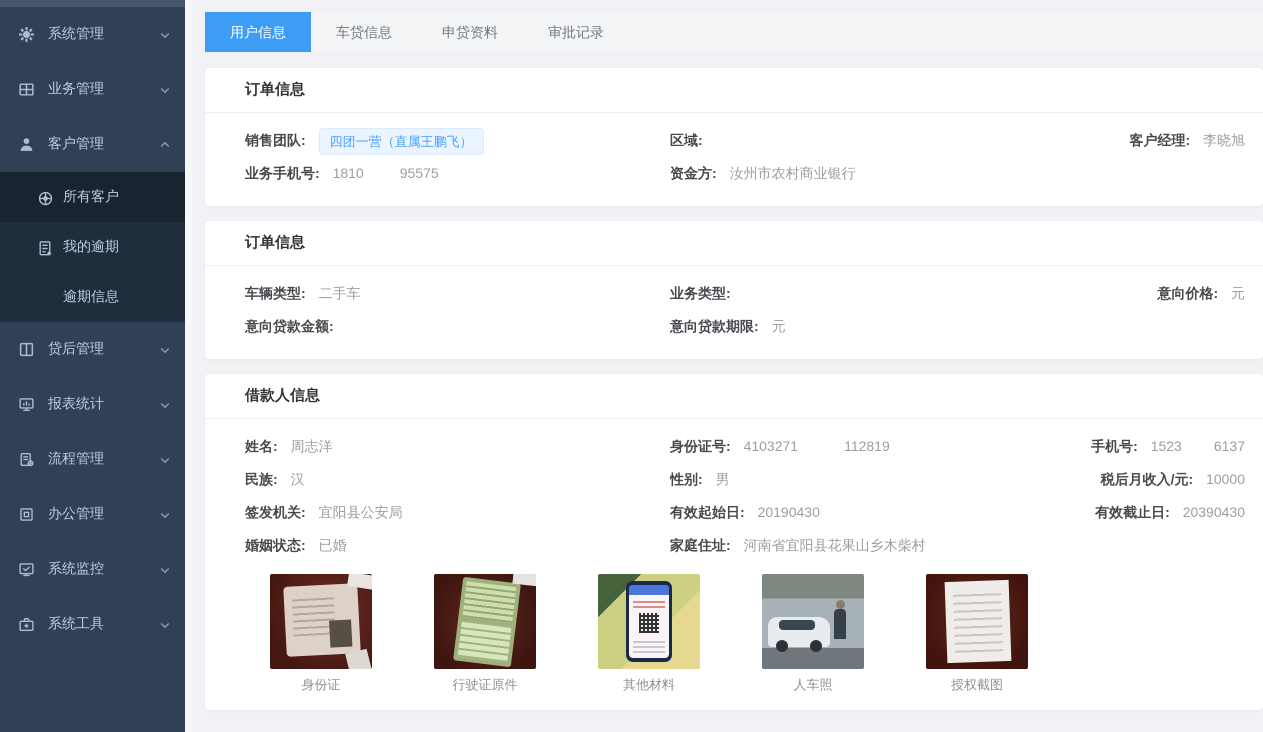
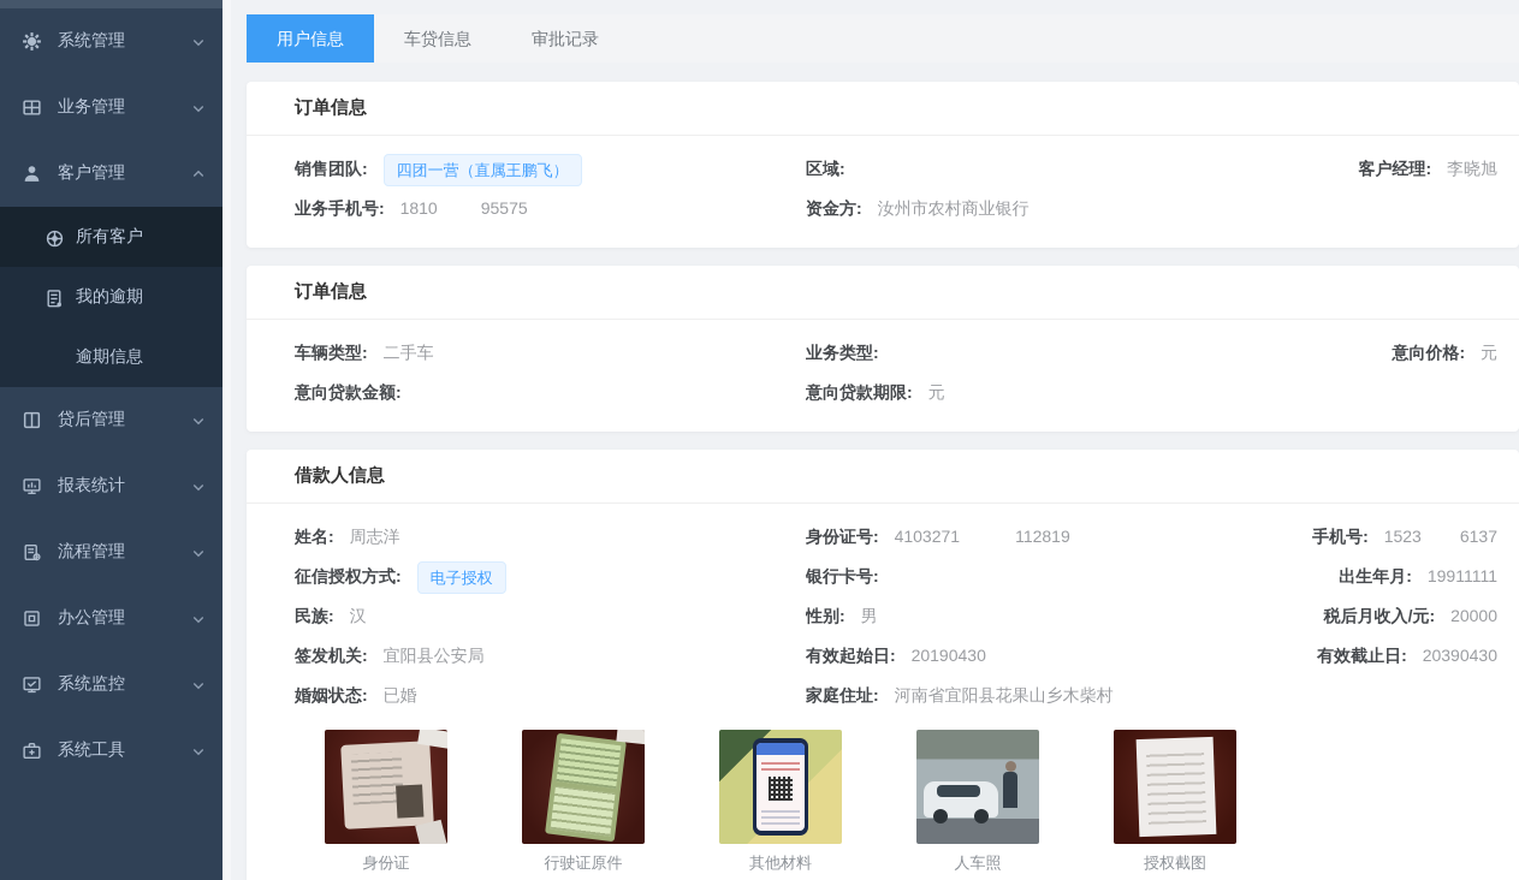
  系统管理
  业务管理
  客户管理
  所有客户
  我的逾期
  逾期信息
  贷后管理
  报表统计
  流程管理
  办公管理
  系统监控
  系统工具
  用户信息
  车贷信息
- 申贷资料
  审批记录
  订单信息
  销售团队: 四团一营（直属王鹏飞）
  区域:
  客户经理: 李晓旭
  业务手机号: 1810 95575
  资金方: 汝州市农村商业银行
  订单信息
  车辆类型: 二手车
  业务类型:
  意向价格: 元
  意向贷款金额:
  意向贷款期限: 元
  借款人信息
  姓名: 周志洋
  身份证号: 4103271 112819
  手机号: 1523 6137
+ 征信授权方式: 电子授权
+ 银行卡号:
+ 出生年月: 19911111
  民族: 汉
  性别: 男
- 税后月收入/元: 10000
+ 税后月收入/元: 20000
  签发机关: 宜阳县公安局
  有效起始日: 20190430
  有效截止日: 20390430
  婚姻状态: 已婚
  家庭住址: 河南省宜阳县花果山乡木柴村
  身份证
  行驶证原件
  其他材料
  人车照
  授权截图
